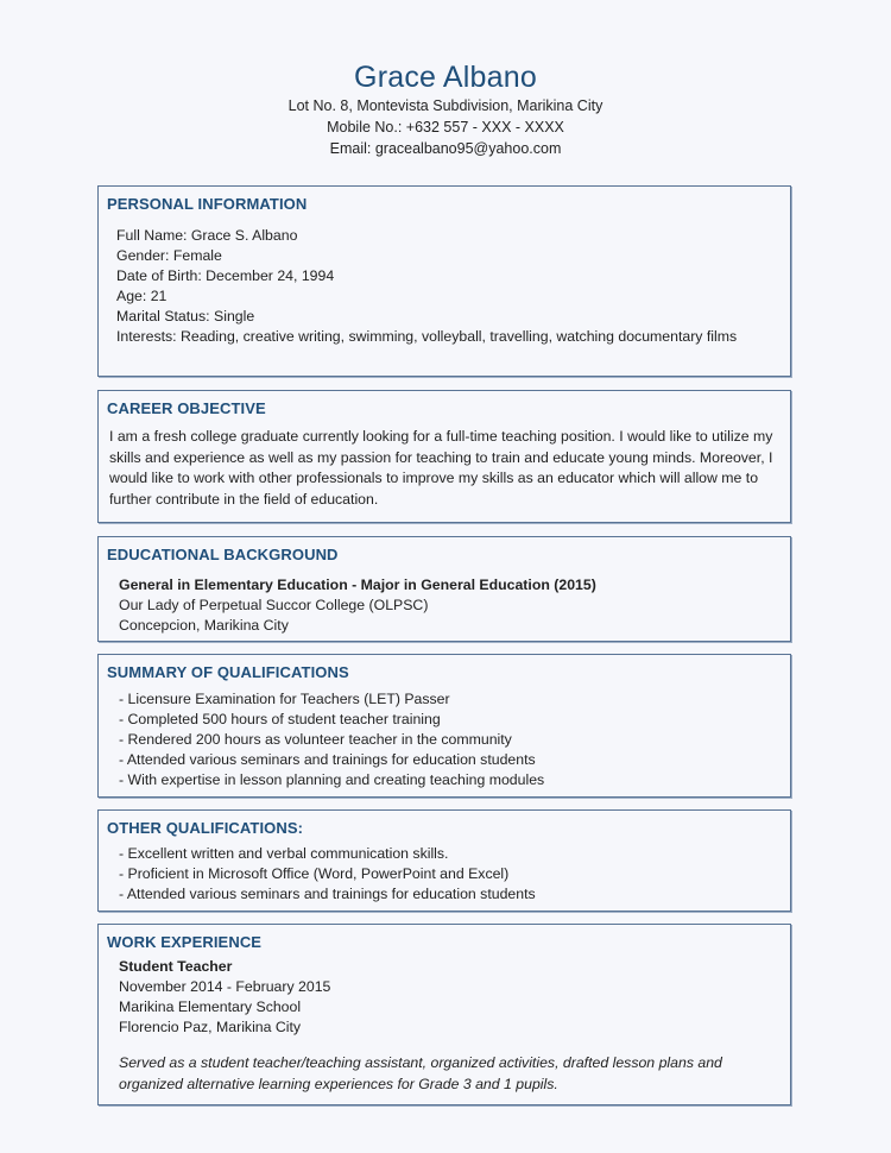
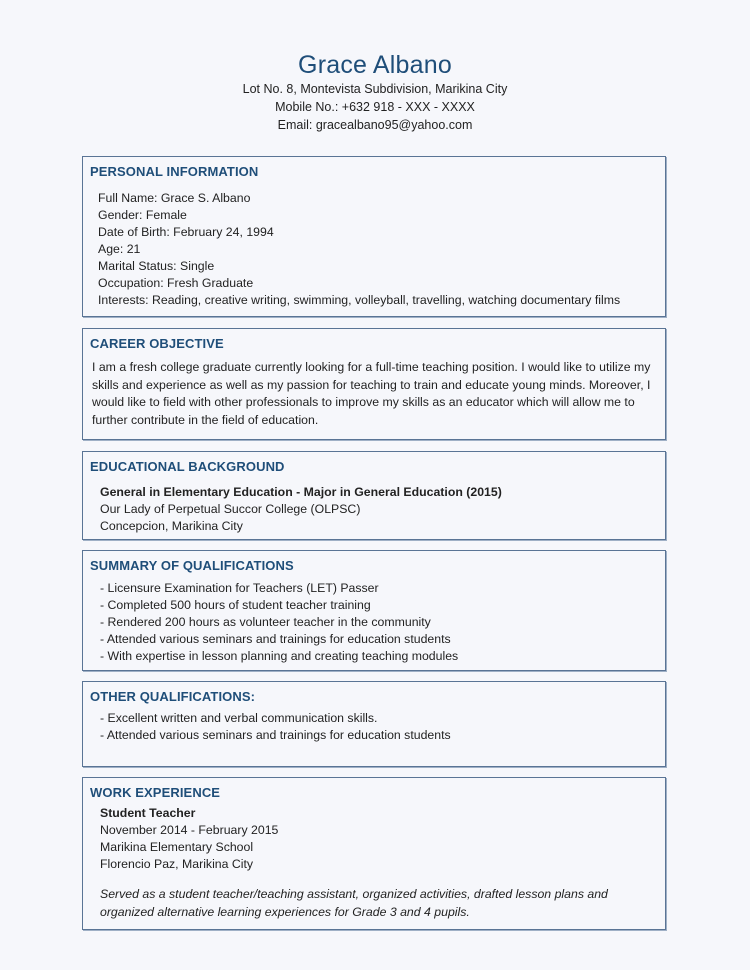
  Grace Albano
  Lot No. 8, Montevista Subdivision, Marikina City
- Mobile No.: +632 557 - XXX - XXXX
+ Mobile No.: +632 918 - XXX - XXXX
  Email: gracealbano95@yahoo.com
  PERSONAL INFORMATION
  Full Name: Grace S. Albano
  Gender: Female
- Date of Birth: December 24, 1994
+ Date of Birth: February 24, 1994
  Age: 21
  Marital Status: Single
+ Occupation: Fresh Graduate
  Interests: Reading, creative writing, swimming, volleyball, travelling, watching documentary films
  CAREER OBJECTIVE
- I am a fresh college graduate currently looking for a full-time teaching position. I would like to utilize my skills and experience as well as my passion for teaching to train and educate young minds. Moreover, I would like to work with other professionals to improve my skills as an educator which will allow me to further contribute in the field of education.
+ I am a fresh college graduate currently looking for a full-time teaching position. I would like to utilize my skills and experience as well as my passion for teaching to train and educate young minds. Moreover, I would like to field with other professionals to improve my skills as an educator which will allow me to further contribute in the field of education.
  EDUCATIONAL BACKGROUND
  General in Elementary Education - Major in General Education (2015)
  Our Lady of Perpetual Succor College (OLPSC)
  Concepcion, Marikina City
  SUMMARY OF QUALIFICATIONS
  - Licensure Examination for Teachers (LET) Passer
  - Completed 500 hours of student teacher training
  - Rendered 200 hours as volunteer teacher in the community
  - Attended various seminars and trainings for education students
  - With expertise in lesson planning and creating teaching modules
  OTHER QUALIFICATIONS:
  - Excellent written and verbal communication skills.
- - Proficient in Microsoft Office (Word, PowerPoint and Excel)
  - Attended various seminars and trainings for education students
  WORK EXPERIENCE
  Student Teacher
  November 2014 - February 2015
  Marikina Elementary School
  Florencio Paz, Marikina City
- Served as a student teacher/teaching assistant, organized activities, drafted lesson plans and organized alternative learning experiences for Grade 3 and 1 pupils.
+ Served as a student teacher/teaching assistant, organized activities, drafted lesson plans and organized alternative learning experiences for Grade 3 and 4 pupils.
